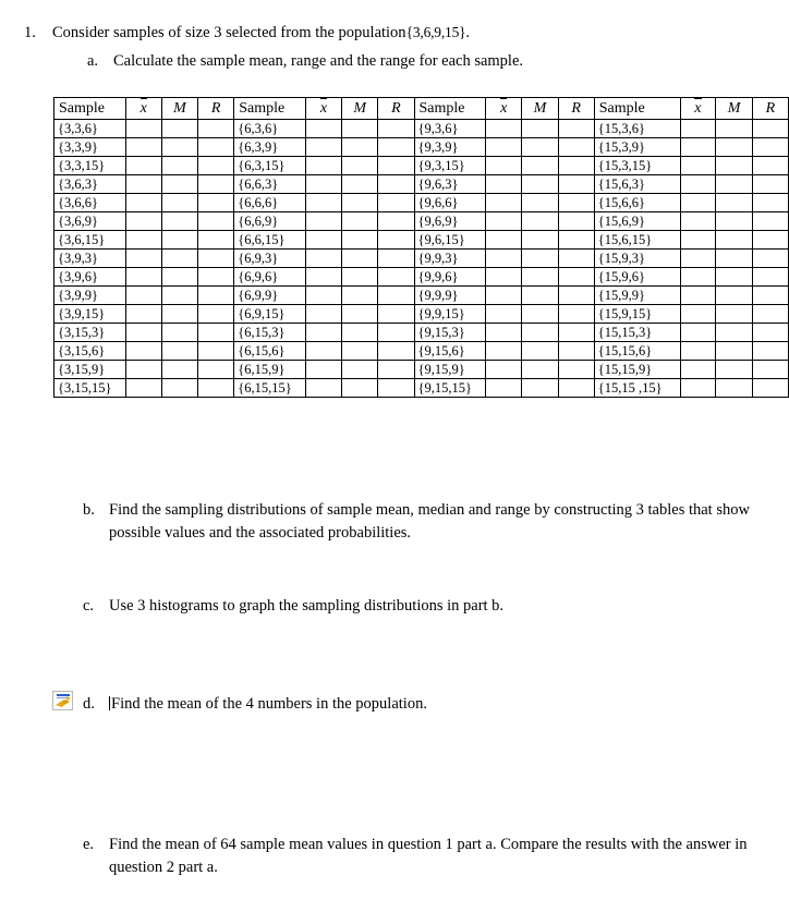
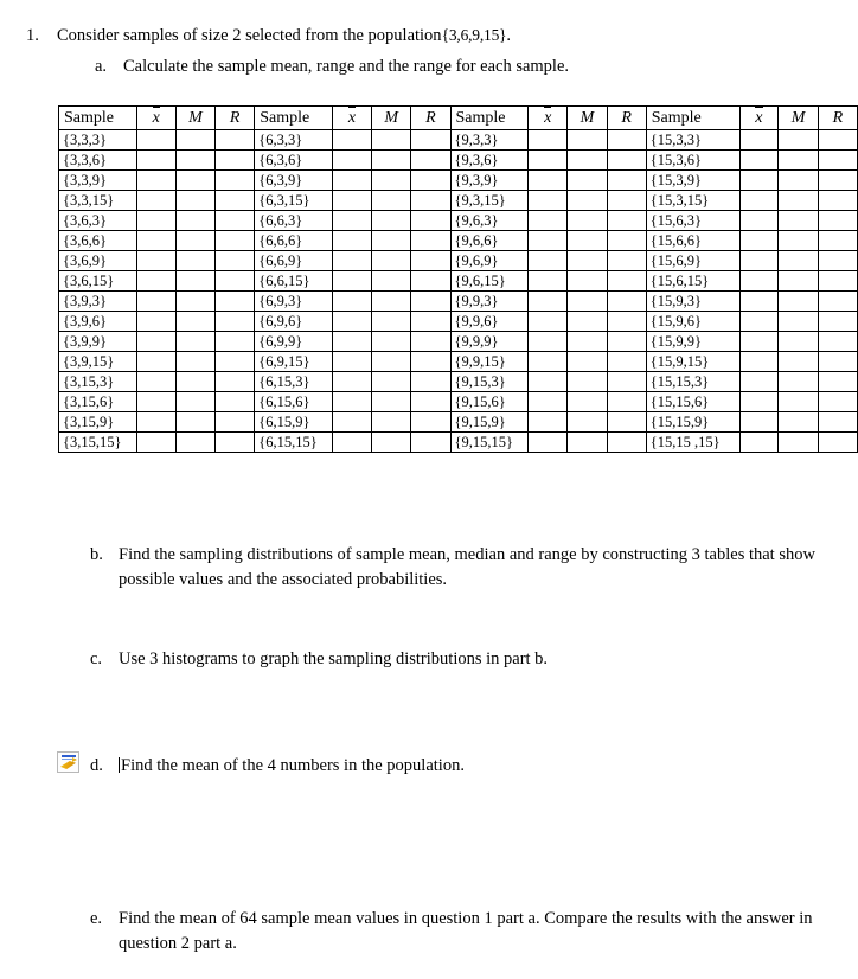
- 1. Consider samples of size 3 selected from the population{3,6,9,15}.
+ 1. Consider samples of size 2 selected from the population{3,6,9,15}.
  a. Calculate the sample mean, range and the range for each sample.
  Sample	x	M	R	Sample	x	M	R	Sample	x	M	R	Sample	x	M	R
+ {3,3,3}				{6,3,3}				{9,3,3}				{15,3,3}
  {3,3,6}				{6,3,6}				{9,3,6}				{15,3,6}
  {3,3,9}				{6,3,9}				{9,3,9}				{15,3,9}
  {3,3,15}				{6,3,15}				{9,3,15}				{15,3,15}
  {3,6,3}				{6,6,3}				{9,6,3}				{15,6,3}
  {3,6,6}				{6,6,6}				{9,6,6}				{15,6,6}
  {3,6,9}				{6,6,9}				{9,6,9}				{15,6,9}
  {3,6,15}				{6,6,15}				{9,6,15}				{15,6,15}
  {3,9,3}				{6,9,3}				{9,9,3}				{15,9,3}
  {3,9,6}				{6,9,6}				{9,9,6}				{15,9,6}
  {3,9,9}				{6,9,9}				{9,9,9}				{15,9,9}
  {3,9,15}				{6,9,15}				{9,9,15}				{15,9,15}
  {3,15,3}				{6,15,3}				{9,15,3}				{15,15,3}
  {3,15,6}				{6,15,6}				{9,15,6}				{15,15,6}
  {3,15,9}				{6,15,9}				{9,15,9}				{15,15,9}
  {3,15,15}				{6,15,15}				{9,15,15}				{15,15 ,15}
  b.
  Find the sampling distributions of sample mean, median and range by constructing 3 tables that show possible values and the associated probabilities.
  c.
  Use 3 histograms to graph the sampling distributions in part b.
  d.
  Find the mean of the 4 numbers in the population.
  e.
  Find the mean of 64 sample mean values in question 1 part a. Compare the results with the answer in question 2 part a.
